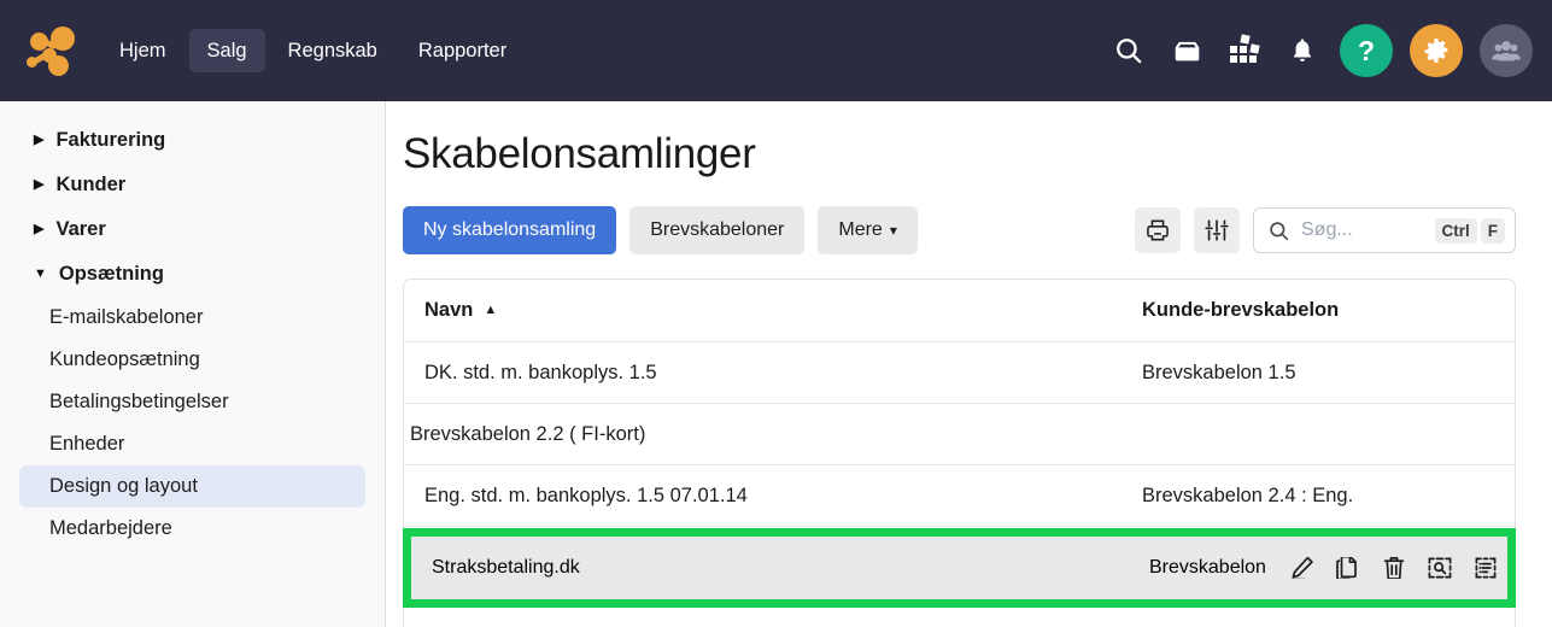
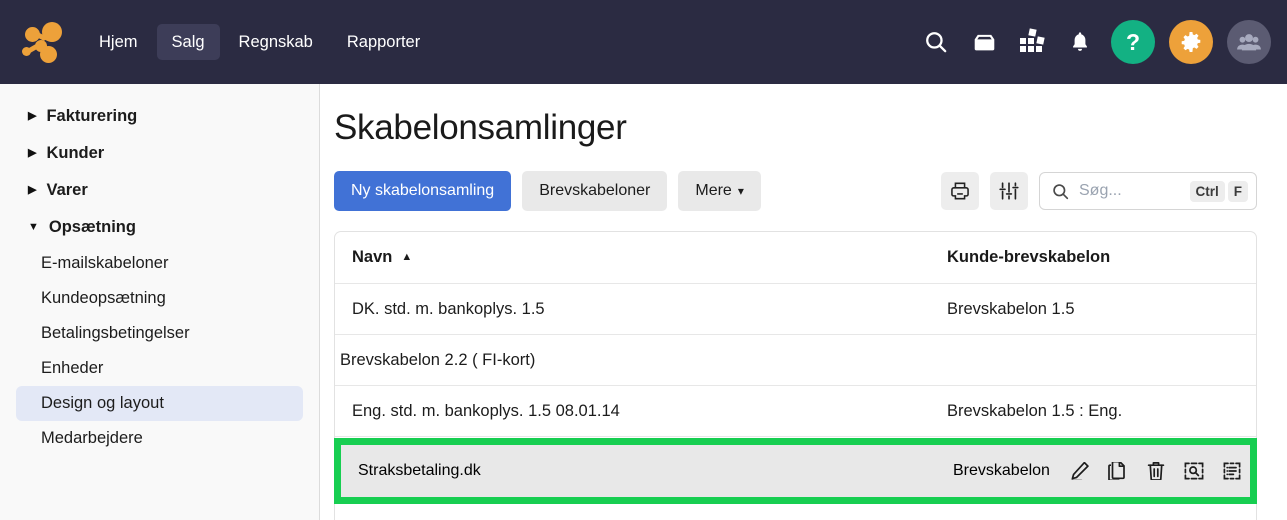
  Hjem
  Salg
  Regnskab
  Rapporter
  ?
  ▶
  Fakturering
  ▶
  Kunder
  ▶
  Varer
  ▼
  Opsætning
  E-mailskabeloner
  Kundeopsætning
  Betalingsbetingelser
  Enheder
  Design og layout
  Medarbejdere
  Skabelonsamlinger
  Ny skabelonsamling
  Brevskabeloner
  Mere ▾
  Søg...
  Ctrl
  F
  Navn
  ▲
  Kunde-brevskabelon
  DK. std. m. bankoplys. 1.5
  Brevskabelon 1.5
  Brevskabelon 2.2 ( FI-kort)
- Eng. std. m. bankoplys. 1.5 07.01.14
+ Eng. std. m. bankoplys. 1.5 08.01.14
- Brevskabelon 2.4 : Eng.
+ Brevskabelon 1.5 : Eng.
  Straksbetaling.dk
  Brevskabelon
